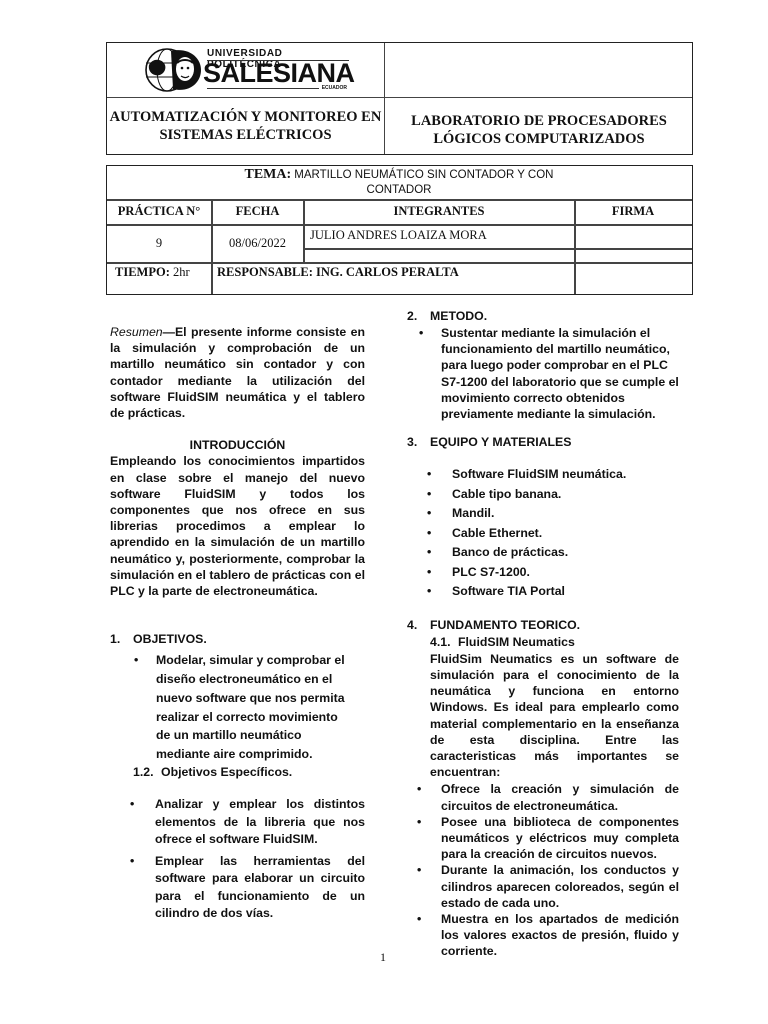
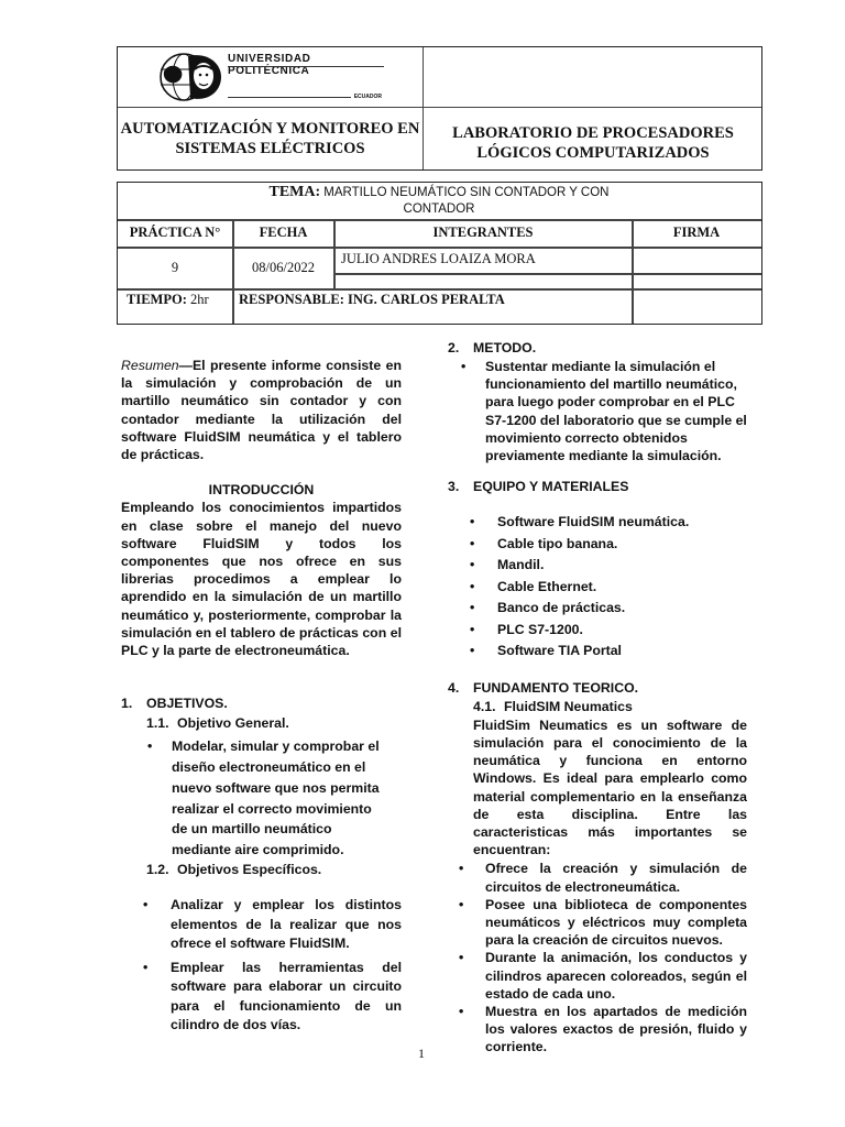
  UNIVERSIDAD POLITÉCNICA
- SALESIANA
  AUTOMATIZACIÓN Y MONITOREO EN
  SISTEMAS ELÉCTRICOS
  LABORATORIO DE PROCESADORES
  LÓGICOS COMPUTARIZADOS
  TEMA: MARTILLO NEUMÁTICO SIN CONTADOR Y CON
  CONTADOR
  PRÁCTICA N°
  FECHA
  INTEGRANTES
  FIRMA
  9
  08/06/2022
  JULIO ANDRES LOAIZA MORA
  TIEMPO: 2hr
  RESPONSABLE: ING. CARLOS PERALTA
  Resumen—El presente informe consiste en la simulación y comprobación de un martillo neumático sin contador y con contador mediante la utilización del software FluidSIM neumática y el tablero de prácticas.
  INTRODUCCIÓN
  Empleando los conocimientos impartidos en clase sobre el manejo del nuevo software FluidSIM y todos los componentes que nos ofrece en sus librerias procedimos a emplear lo aprendido en la simulación de un martillo neumático y, posteriormente, comprobar la simulación en el tablero de prácticas con el PLC y la parte de electroneumática.
  1.
  OBJETIVOS.
+ 1.1.
+ Objetivo General.
  •
  Modelar, simular y comprobar el diseño electroneumático en el nuevo software que nos permita realizar el correcto movimiento de un martillo neumático mediante aire comprimido.
  1.2.
  Objetivos Específicos.
  •
- Analizar y emplear los distintos elementos de la libreria que nos ofrece el software FluidSIM.
+ Analizar y emplear los distintos elementos de la realizar que nos ofrece el software FluidSIM.
  •
  Emplear las herramientas del software para elaborar un circuito para el funcionamiento de un cilindro de dos vías.
  2.
  METODO.
  •
  Sustentar mediante la simulación el funcionamiento del martillo neumático, para luego poder comprobar en el PLC S7-1200 del laboratorio que se cumple el movimiento correcto obtenidos previamente mediante la simulación.
  3.
  EQUIPO Y MATERIALES
  •
  Software FluidSIM neumática.
  •
  Cable tipo banana.
  •
  Mandil.
  •
  Cable Ethernet.
  •
  Banco de prácticas.
  •
  PLC S7-1200.
  •
  Software TIA Portal
  4.
  FUNDAMENTO TEORICO.
  4.1.
  FluidSIM Neumatics
  FluidSim Neumatics es un software de simulación para el conocimiento de la neumática y funciona en entorno Windows. Es ideal para emplearlo como material complementario en la enseñanza de esta disciplina. Entre las caracteristicas más importantes se encuentran:
  •
  Ofrece la creación y simulación de circuitos de electroneumática.
  •
  Posee una biblioteca de componentes neumáticos y eléctricos muy completa para la creación de circuitos nuevos.
  •
  Durante la animación, los conductos y cilindros aparecen coloreados, según el estado de cada uno.
  •
  Muestra en los apartados de medición los valores exactos de presión, fluido y corriente.
  1
